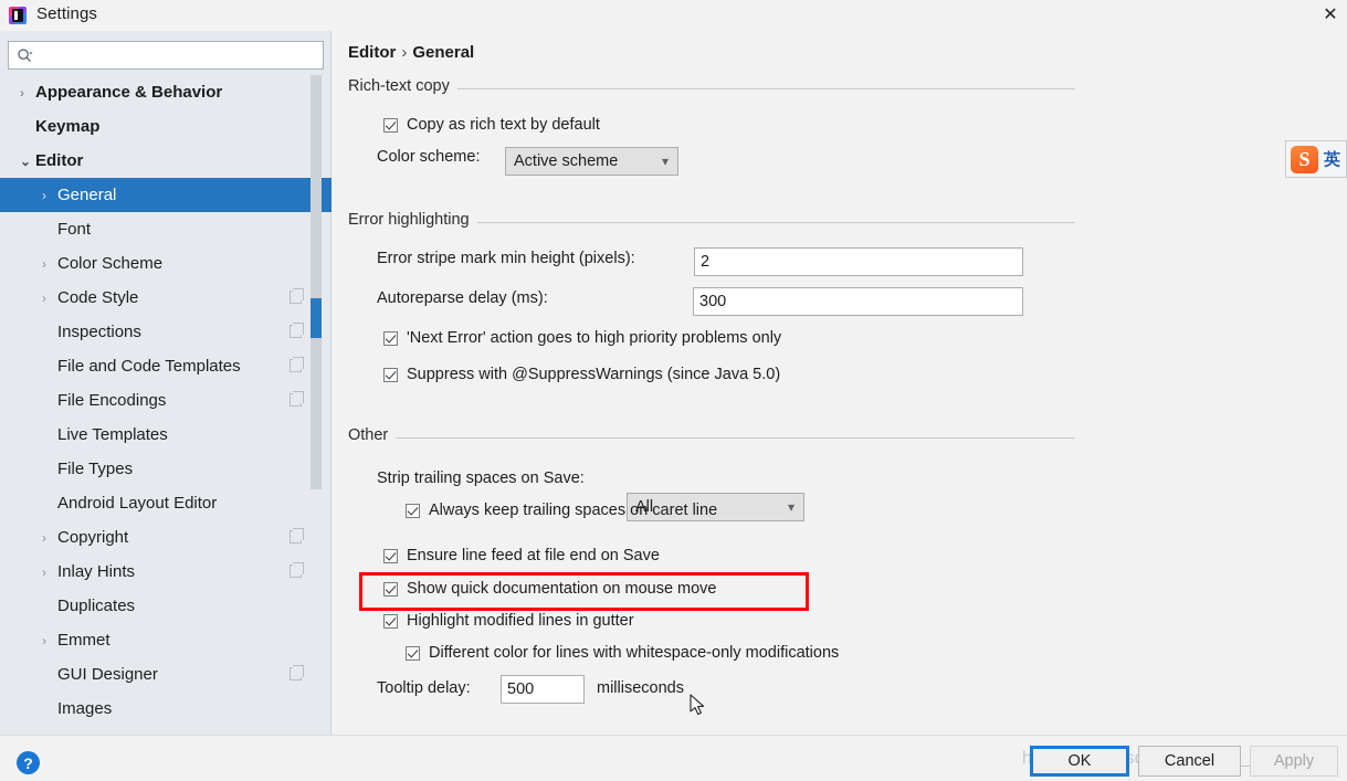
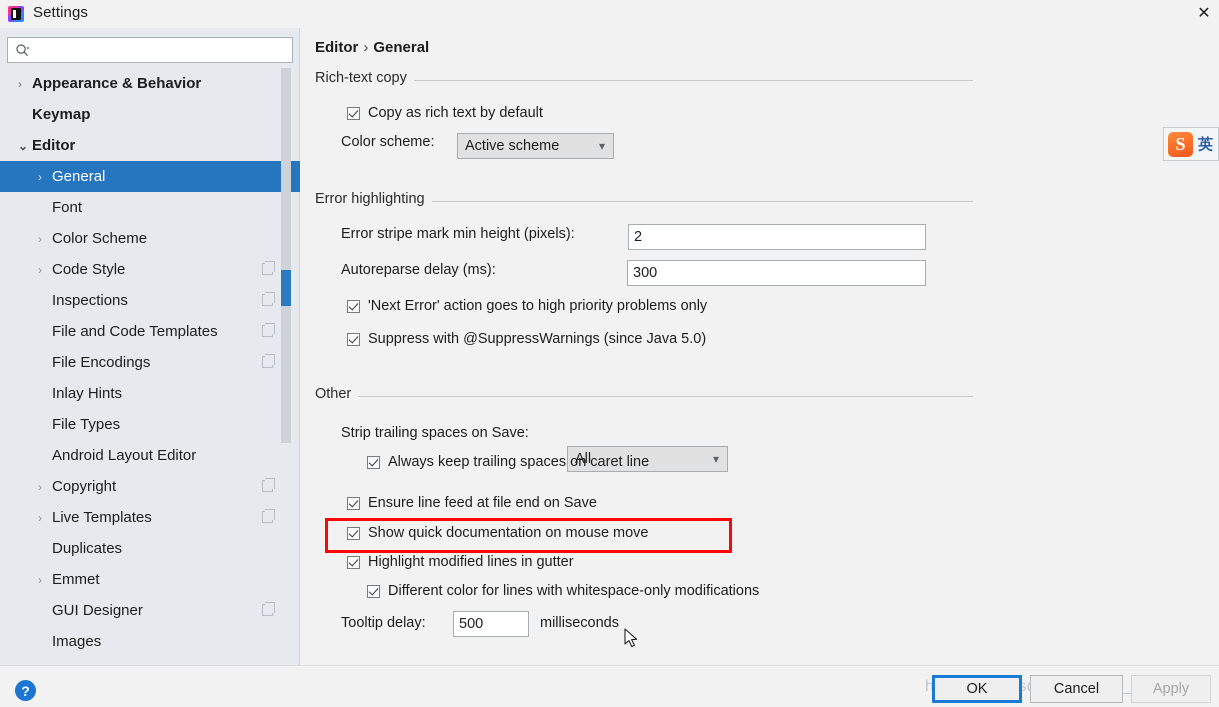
  Settings
  ✕
  ›
  Appearance & Behavior
  Keymap
  ⌄
  Editor
  ›
  General
  Font
  ›
  Color Scheme
  ›
  Code Style
  Inspections
  File and Code Templates
  File Encodings
- Live Templates
+ Inlay Hints
  File Types
  Android Layout Editor
  ›
  Copyright
  ›
- Inlay Hints
+ Live Templates
  Duplicates
  ›
  Emmet
  GUI Designer
  Images
  Editor › General
  Rich-text copy
  Copy as rich text by default
  Color scheme:
  Active scheme
  ▾
  Error highlighting
  Error stripe mark min height (pixels):
  2
  Autoreparse delay (ms):
  300
  'Next Error' action goes to high priority problems only
  Suppress with @SuppressWarnings (since Java 5.0)
  Other
  Strip trailing spaces on Save:
  All
  ▾
  Always keep trailing spaces on caret line
  Ensure line feed at file end on Save
  Show quick documentation on mouse move
  Highlight modified lines in gutter
  Different color for lines with whitespace-only modifications
  Tooltip delay:
  500
  milliseconds
  S
  英
  ?
  OK
  Cancel
  Apply
